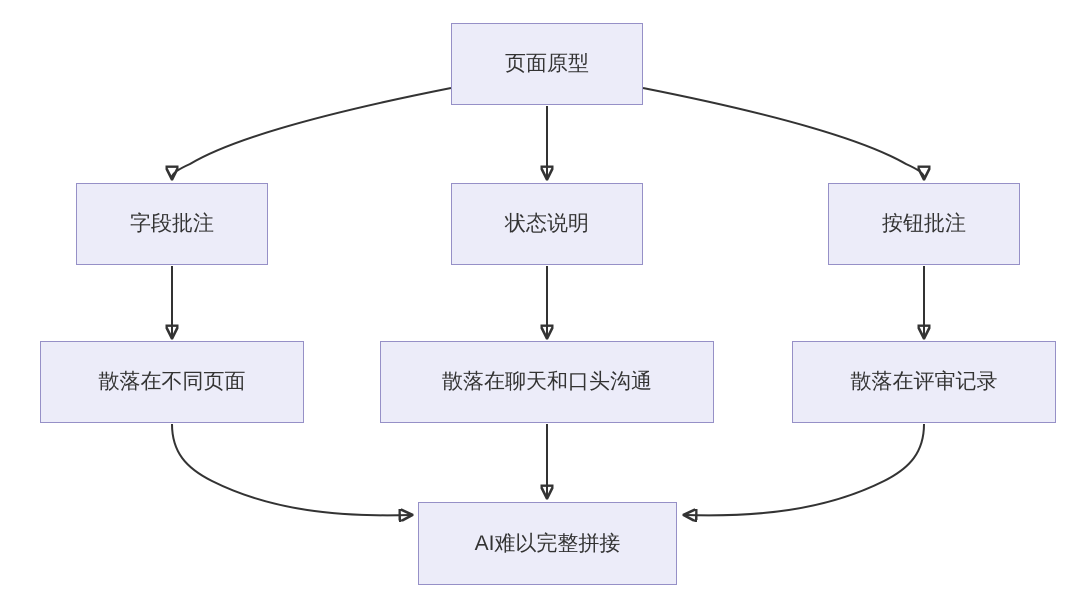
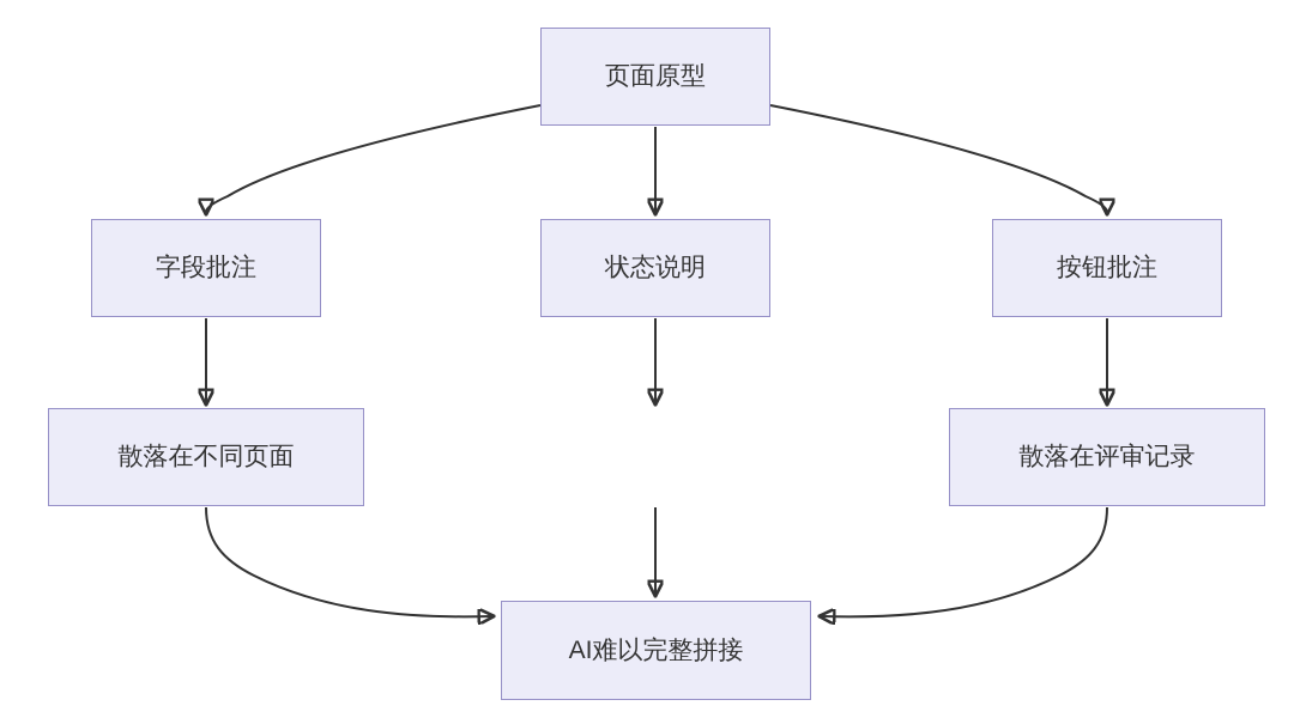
  页面原型
  字段批注
  状态说明
  按钮批注
  散落在不同页面
- 散落在聊天和口头沟通
  散落在评审记录
  AI难以完整拼接
